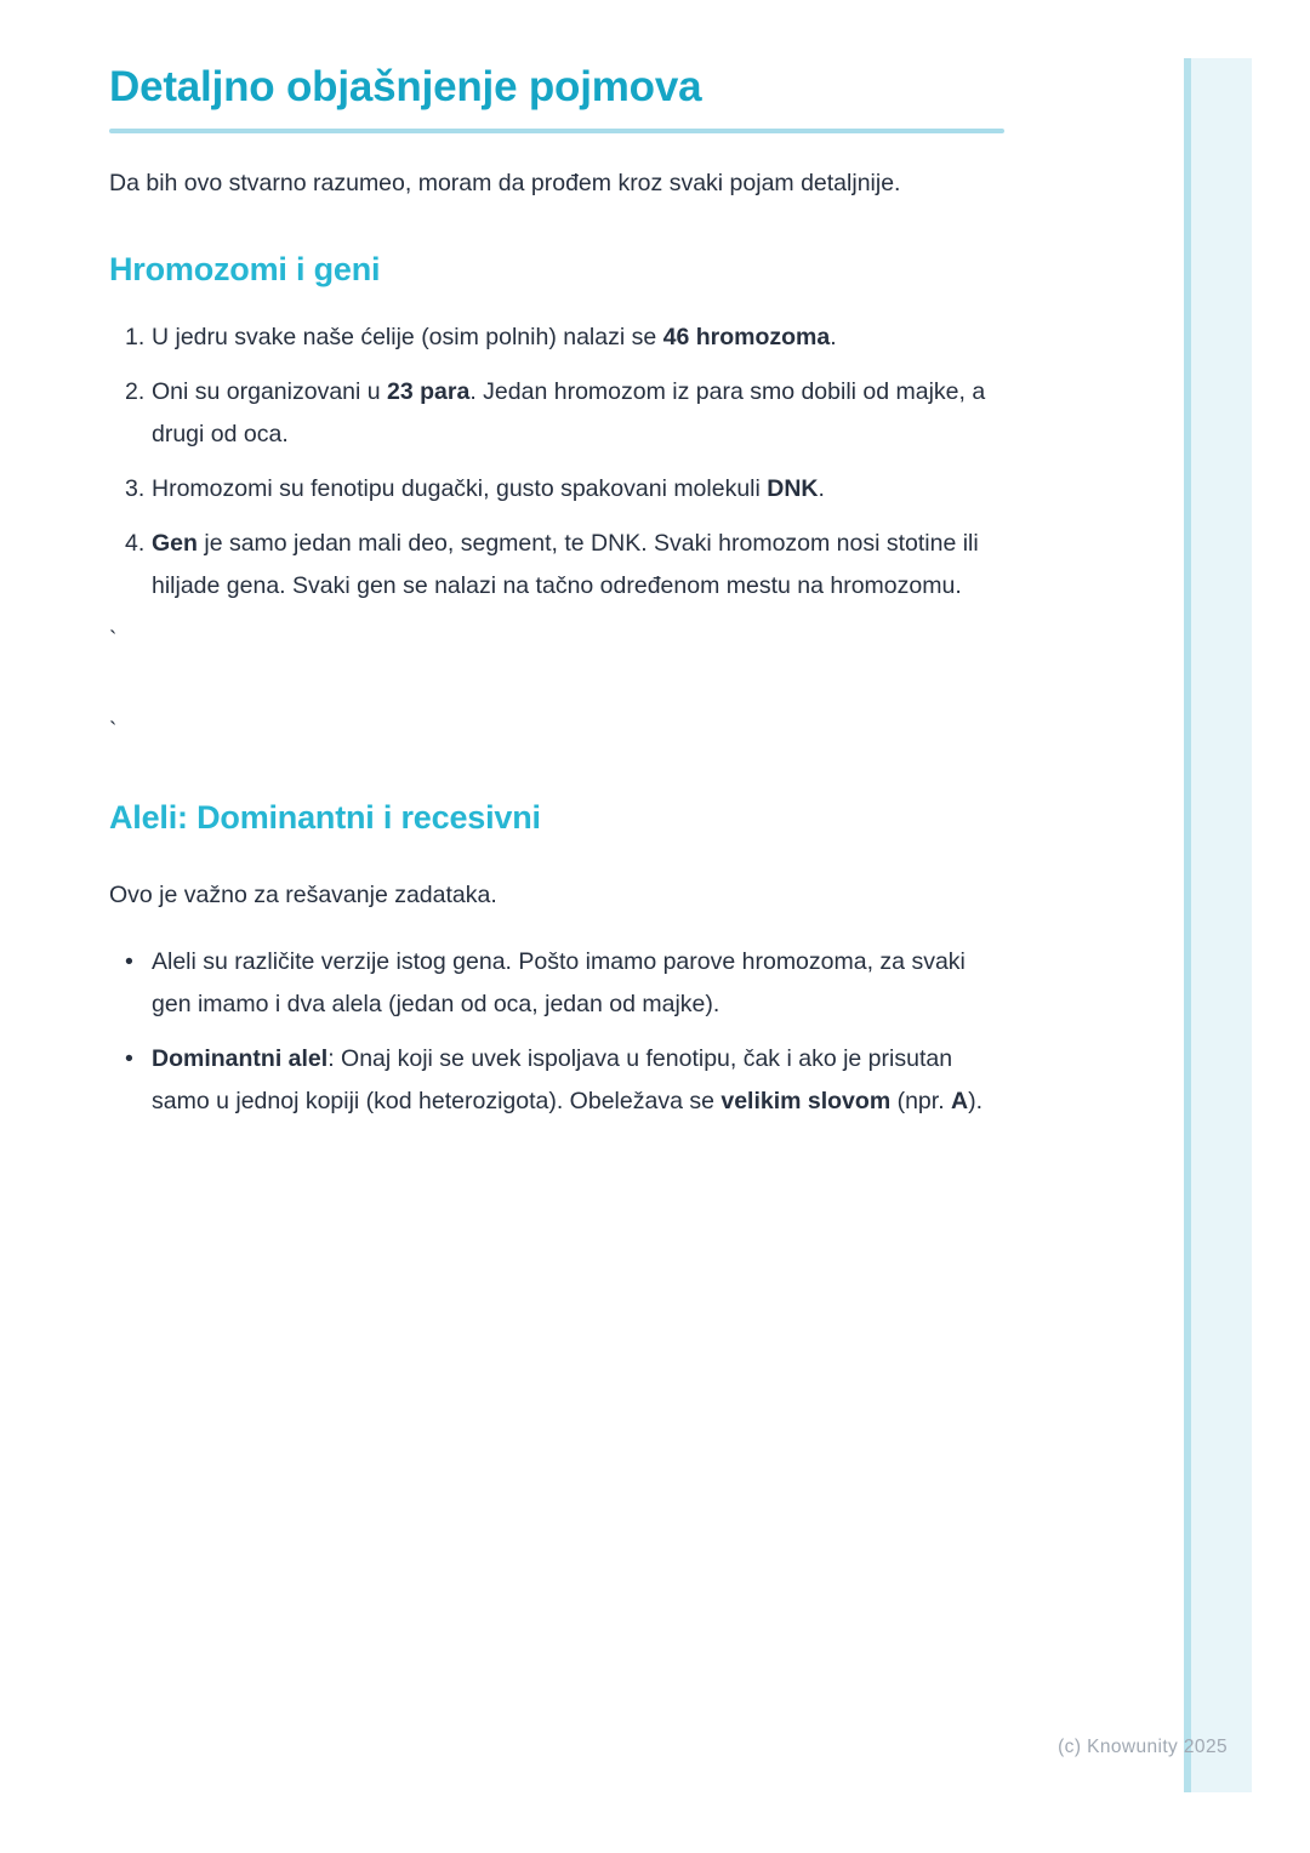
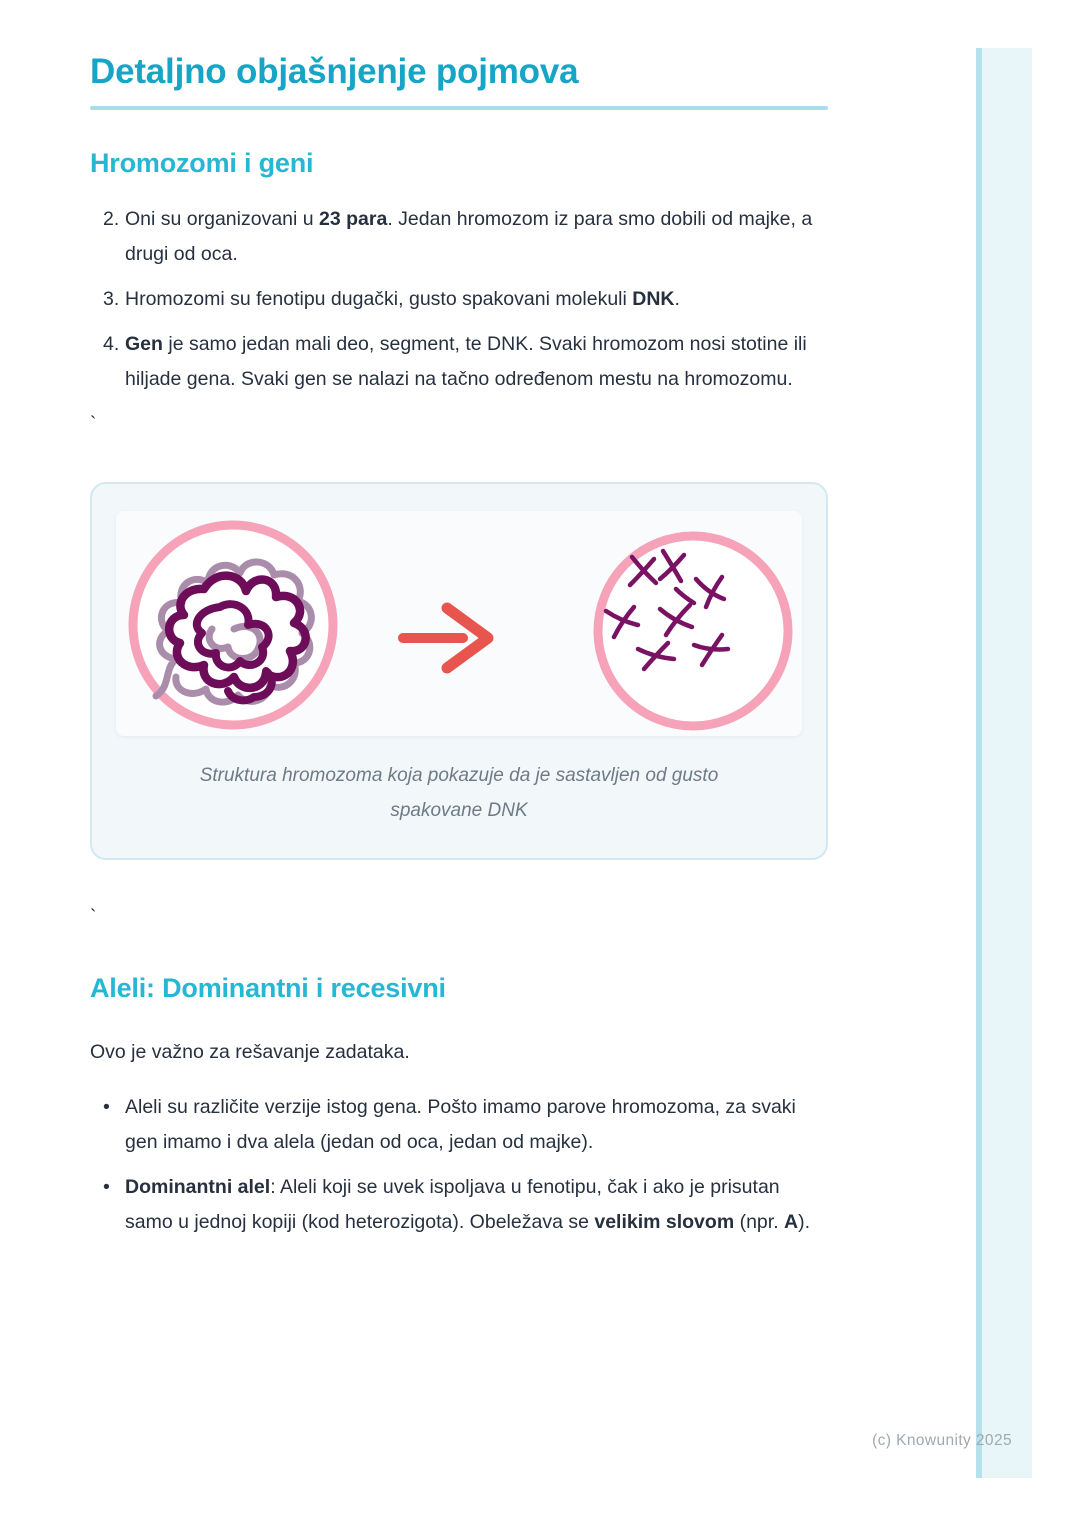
  Detaljno objašnjenje pojmova
- Da bih ovo stvarno razumeo, moram da prođem kroz svaki pojam detaljnije.
  Hromozomi i geni
- 1.
- U jedru svake naše ćelije (osim polnih) nalazi se 46 hromozoma.
  2.
  Oni su organizovani u 23 para. Jedan hromozom iz para smo dobili od majke, a drugi od oca.
  3.
  Hromozomi su fenotipu dugački, gusto spakovani molekuli DNK.
  4.
  Gen je samo jedan mali deo, segment, te DNK. Svaki hromozom nosi stotine ili hiljade gena. Svaki gen se nalazi na tačno određenom mestu na hromozomu.
  `
+ Struktura hromozoma koja pokazuje da je sastavljen od gusto spakovane DNK
  `
  Aleli: Dominantni i recesivni
  Ovo je važno za rešavanje zadataka.
  •
  Aleli su različite verzije istog gena. Pošto imamo parove hromozoma, za svaki gen imamo i dva alela (jedan od oca, jedan od majke).
  •
- Dominantni alel: Onaj koji se uvek ispoljava u fenotipu, čak i ako je prisutan samo u jednoj kopiji (kod heterozigota). Obeležava se velikim slovom (npr. A).
+ Dominantni alel: Aleli koji se uvek ispoljava u fenotipu, čak i ako je prisutan samo u jednoj kopiji (kod heterozigota). Obeležava se velikim slovom (npr. A).
  (c) Knowunity 2025
